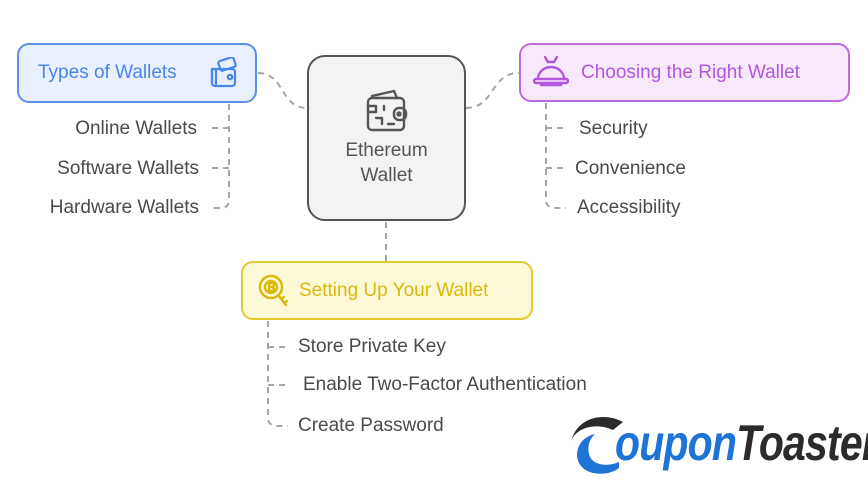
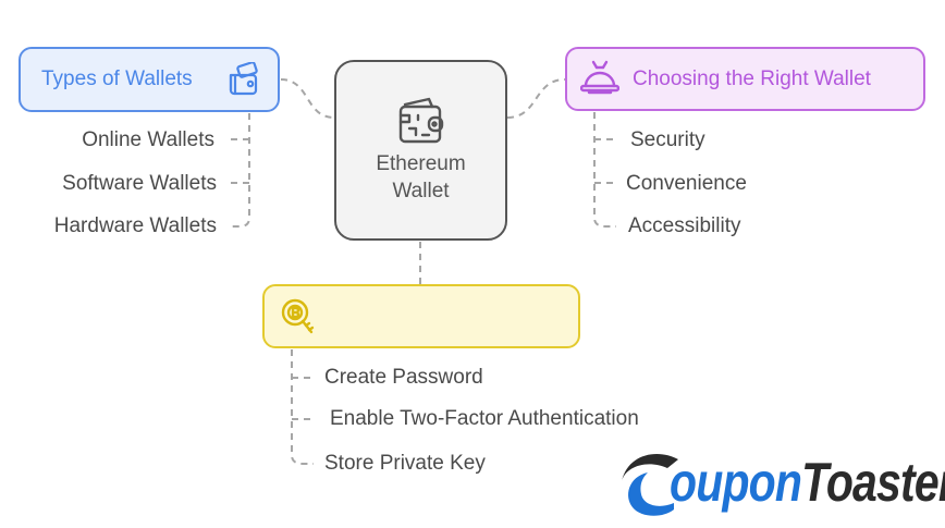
  Types of Wallets
  Online Wallets
  Software Wallets
  Hardware Wallets
  Ethereum
  Wallet
  Choosing the Right Wallet
  Security
  Convenience
  Accessibility
- Setting Up Your Wallet
- Store Private Key
+ Create Password
  Enable Two-Factor Authentication
- Create Password
+ Store Private Key
  ouponToaste
